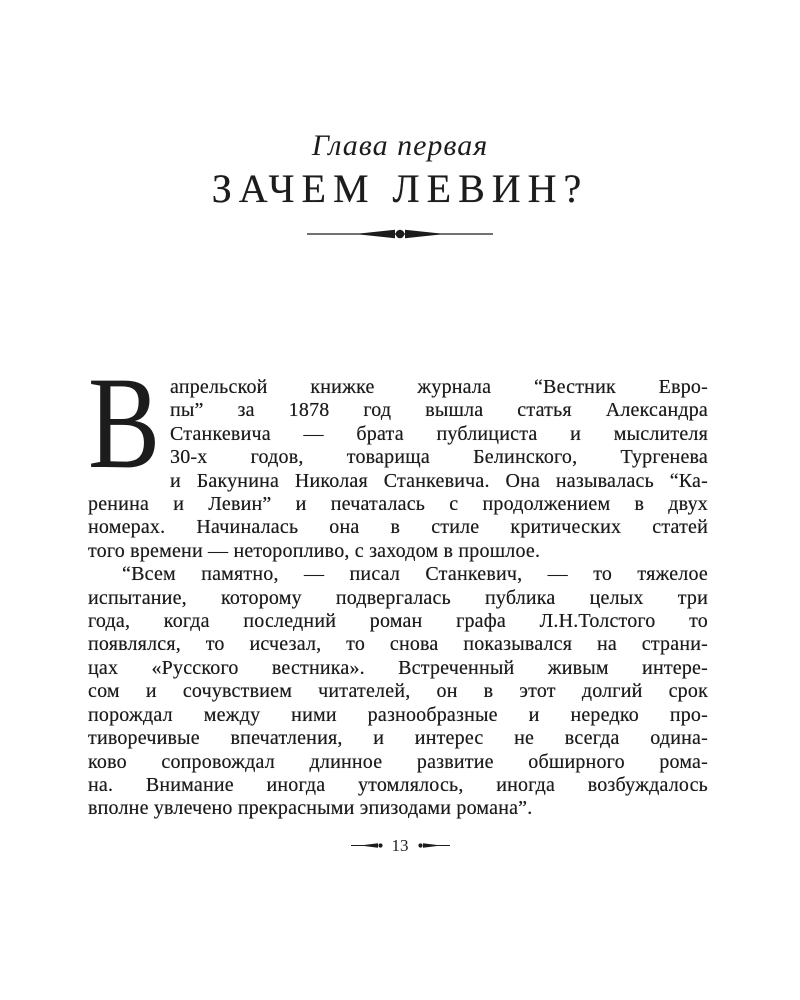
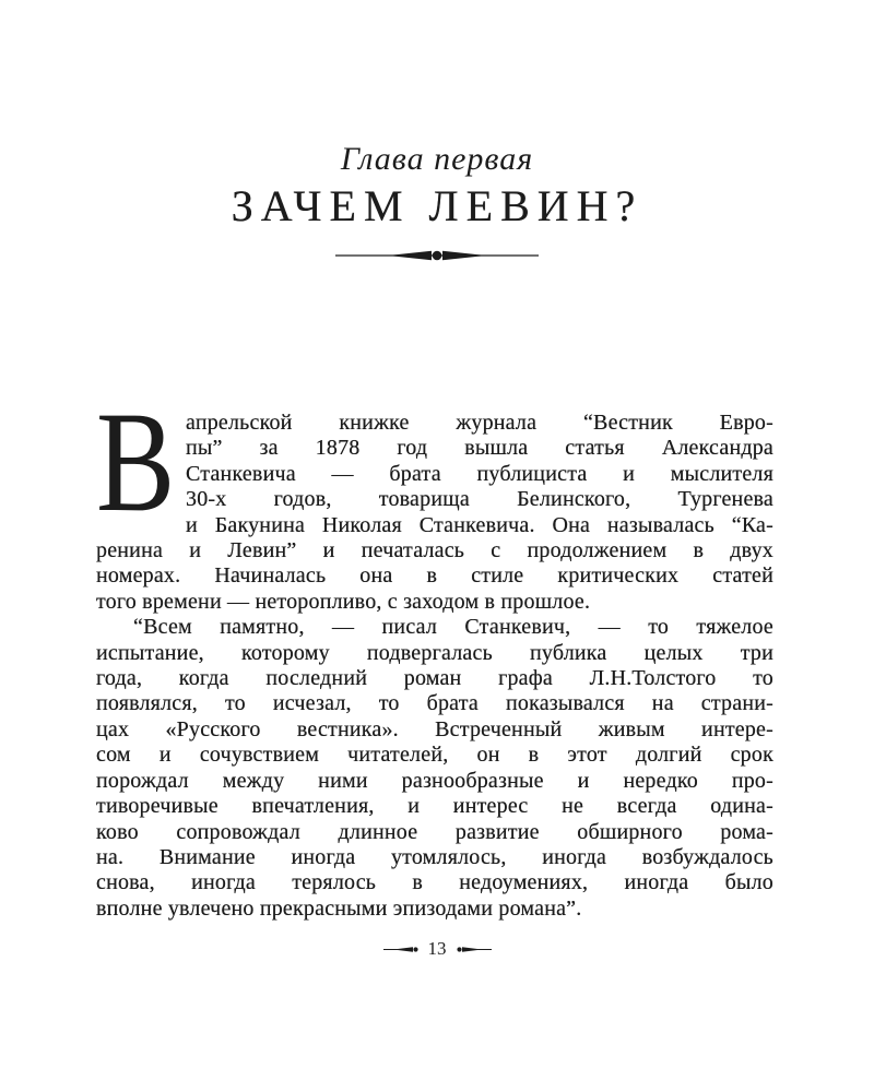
  Глава первая
  ЗАЧЕМ ЛЕВИН?
  В
  апрельской книжке журнала “Вестник Евро-
  пы” за 1878 год вышла статья Александра
  Станкевича — брата публициста и мыслителя
  30-х годов, товарища Белинского, Тургенева
  и Бакунина Николая Станкевича. Она называлась “Ка-
  ренина и Левин” и печаталась с продолжением в двух
  номерах. Начиналась она в стиле критических статей
  того времени — неторопливо, с заходом в прошлое.
  “Всем памятно, — писал Станкевич, — то тяжелое
  испытание, которому подвергалась публика целых три
  года, когда последний роман графа Л.Н.Толстого то
- появлялся, то исчезал, то снова показывался на страни-
+ появлялся, то исчезал, то брата показывался на страни-
  цах «Русского вестника». Встреченный живым интере-
  сом и сочувствием читателей, он в этот долгий срок
  порождал между ними разнообразные и нередко про-
  тиворечивые впечатления, и интерес не всегда одина-
  ково сопровождал длинное развитие обширного рома-
  на. Внимание иногда утомлялось, иногда возбуждалось
+ снова, иногда терялось в недоумениях, иногда было
  вполне увлечено прекрасными эпизодами романа”.
  13
